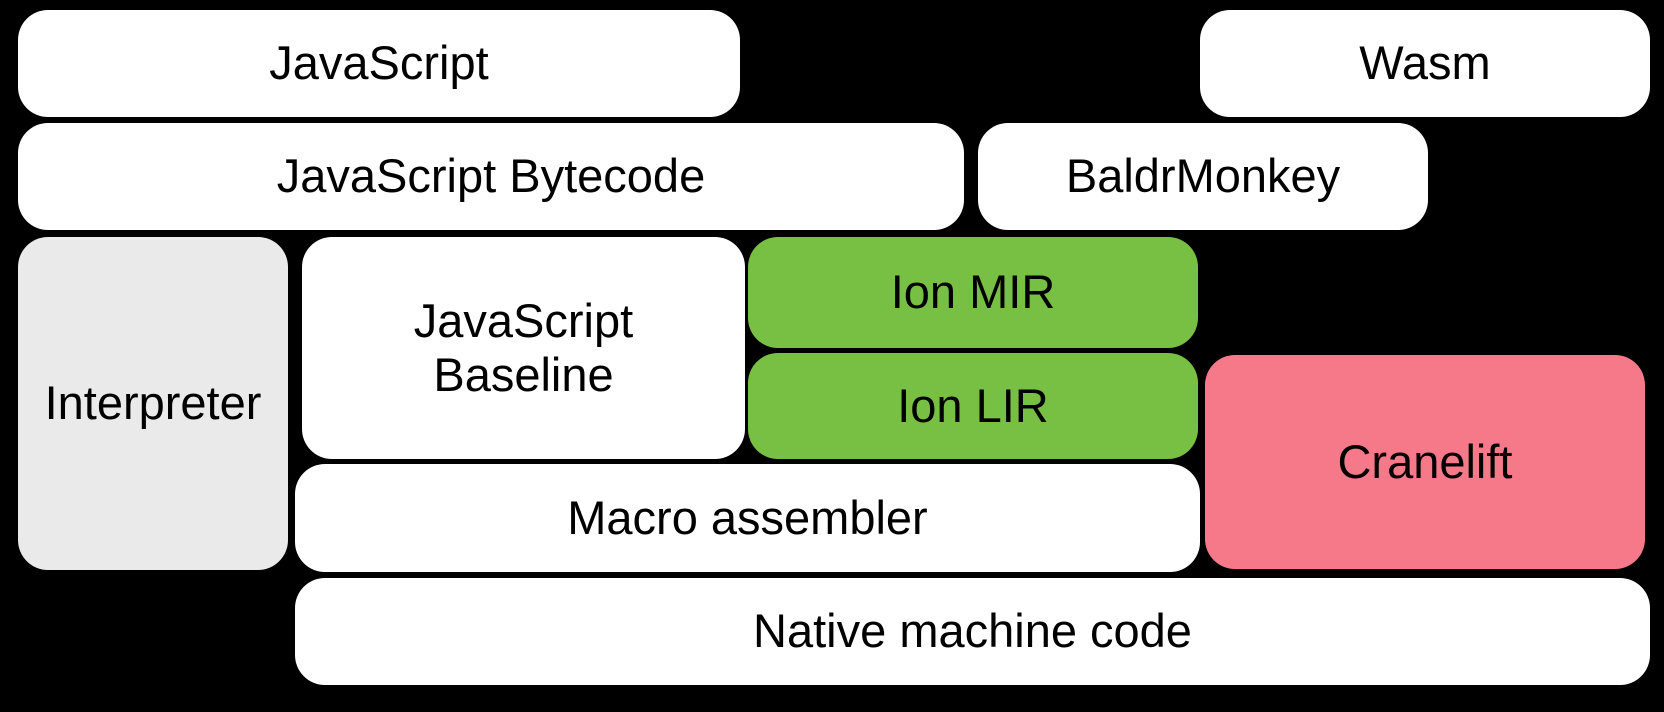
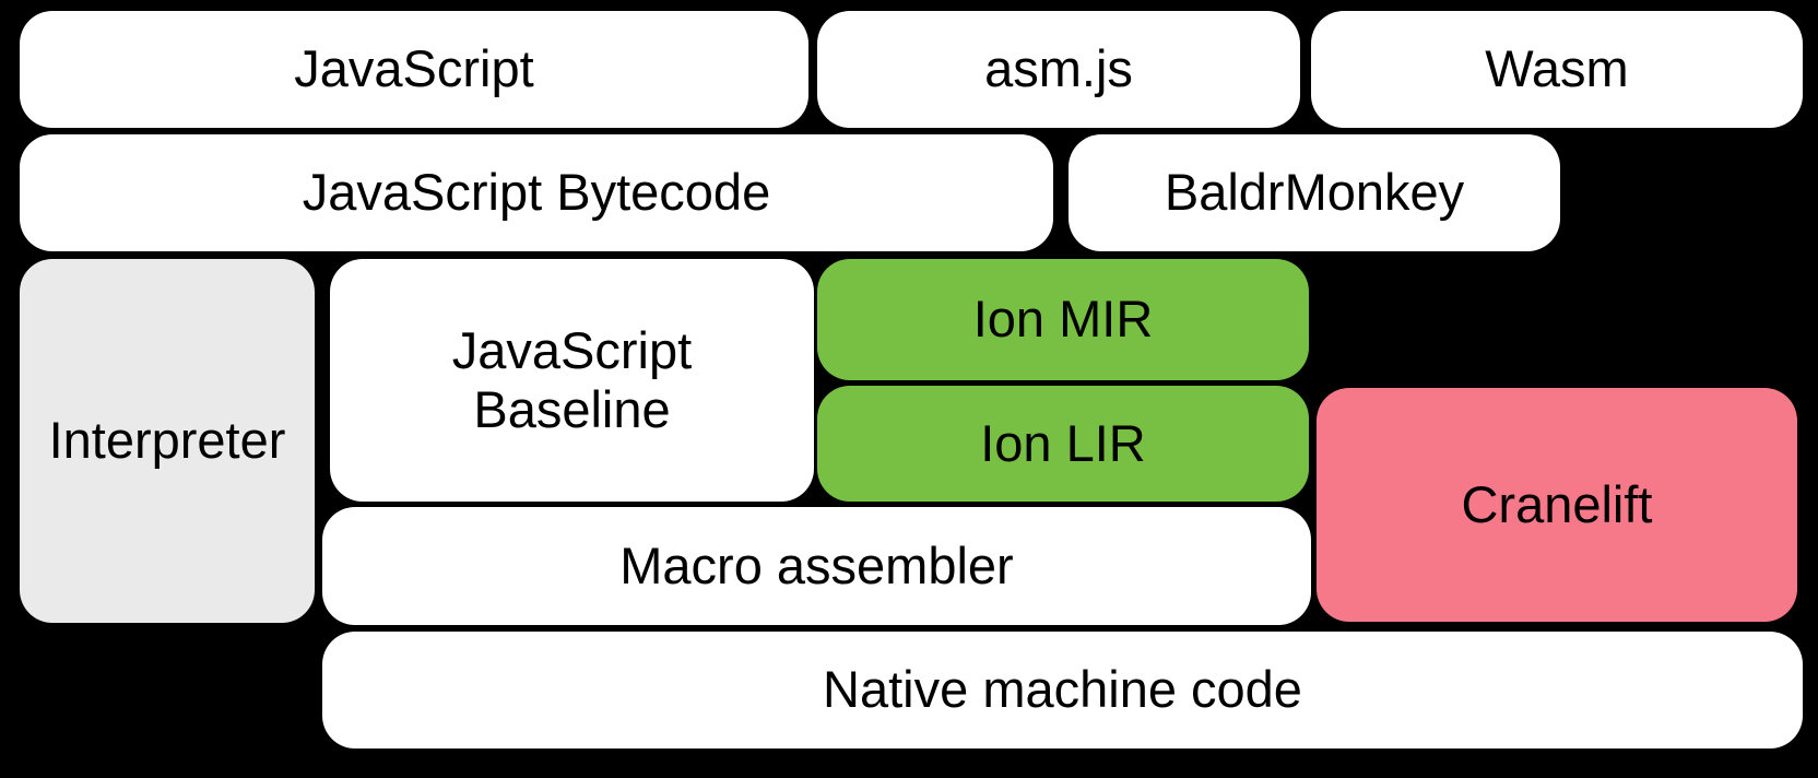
  JavaScript
+ asm.js
  Wasm
  JavaScript Bytecode
  BaldrMonkey
  Interpreter
  JavaScript
  Baseline
  Ion MIR
  Ion LIR
  Cranelift
  Macro assembler
  Native machine code
